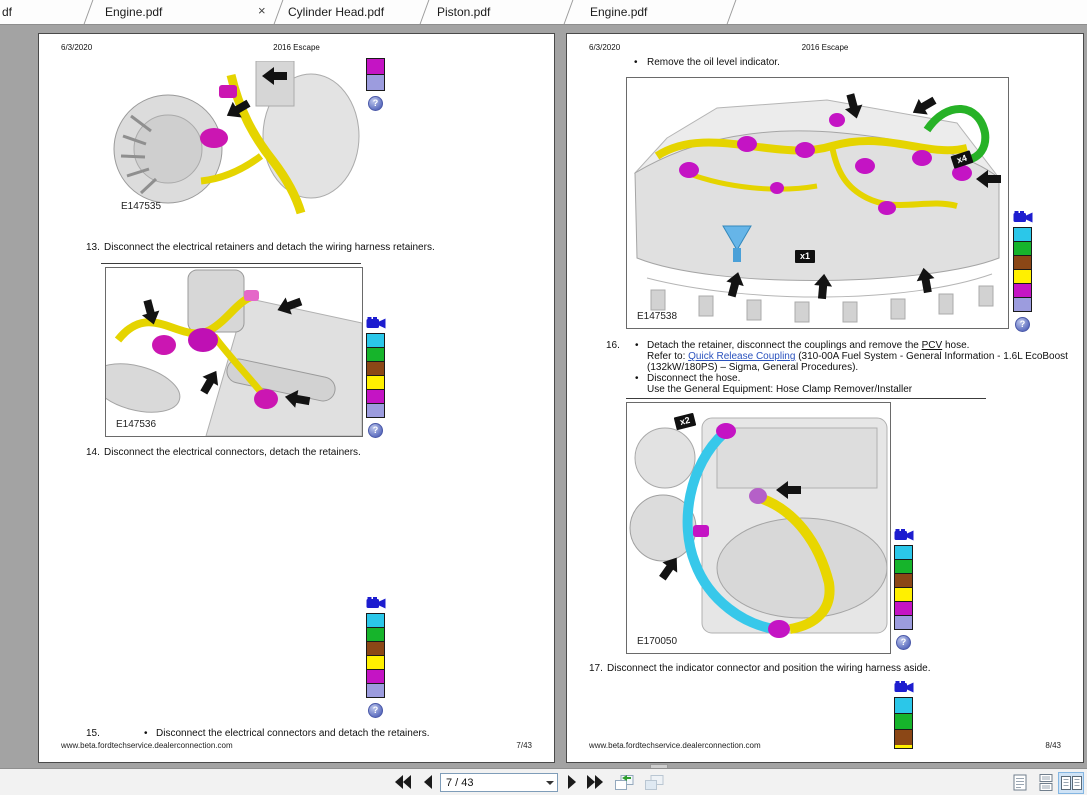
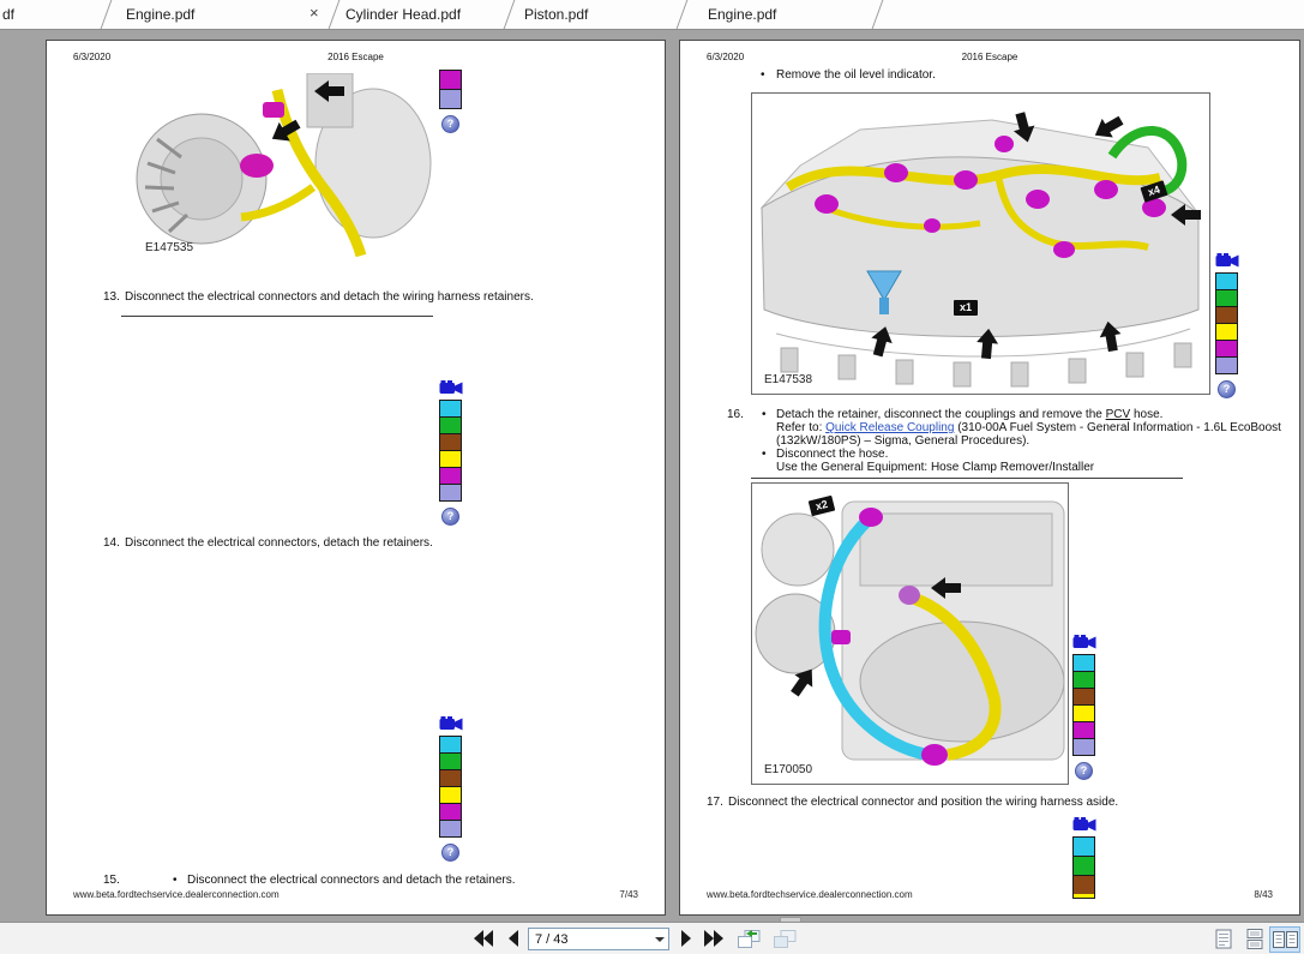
  df
  Engine.pdf
  ×
  Cylinder Head.pdf
  Piston.pdf
  Engine.pdf
  6/3/2020
  2016 Escape
  E147535
  ?
  13.
- Disconnect the electrical retainers and detach the wiring harness retainers.
+ Disconnect the electrical connectors and detach the wiring harness retainers.
- E147536
  ?
  14.
  Disconnect the electrical connectors, detach the retainers.
  ?
  15.
  •
  Disconnect the electrical connectors and detach the retainers.
  www.beta.fordtechservice.dealerconnection.com
  7/43
  6/3/2020
  2016 Escape
  •
  Remove the oil level indicator.
  x1
  E147538
  ?
  16.
  •
  Detach the retainer, disconnect the couplings and remove the PCV hose.
  Refer to: Quick Release Coupling (310-00A Fuel System - General Information - 1.6L EcoBoost
  (132kW/180PS) – Sigma, General Procedures).
  •
  Disconnect the hose.
  Use the General Equipment: Hose Clamp Remover/Installer
  E170050
  ?
  17.
- Disconnect the indicator connector and position the wiring harness aside.
+ Disconnect the electrical connector and position the wiring harness aside.
  www.beta.fordtechservice.dealerconnection.com
  8/43
  7 / 43
